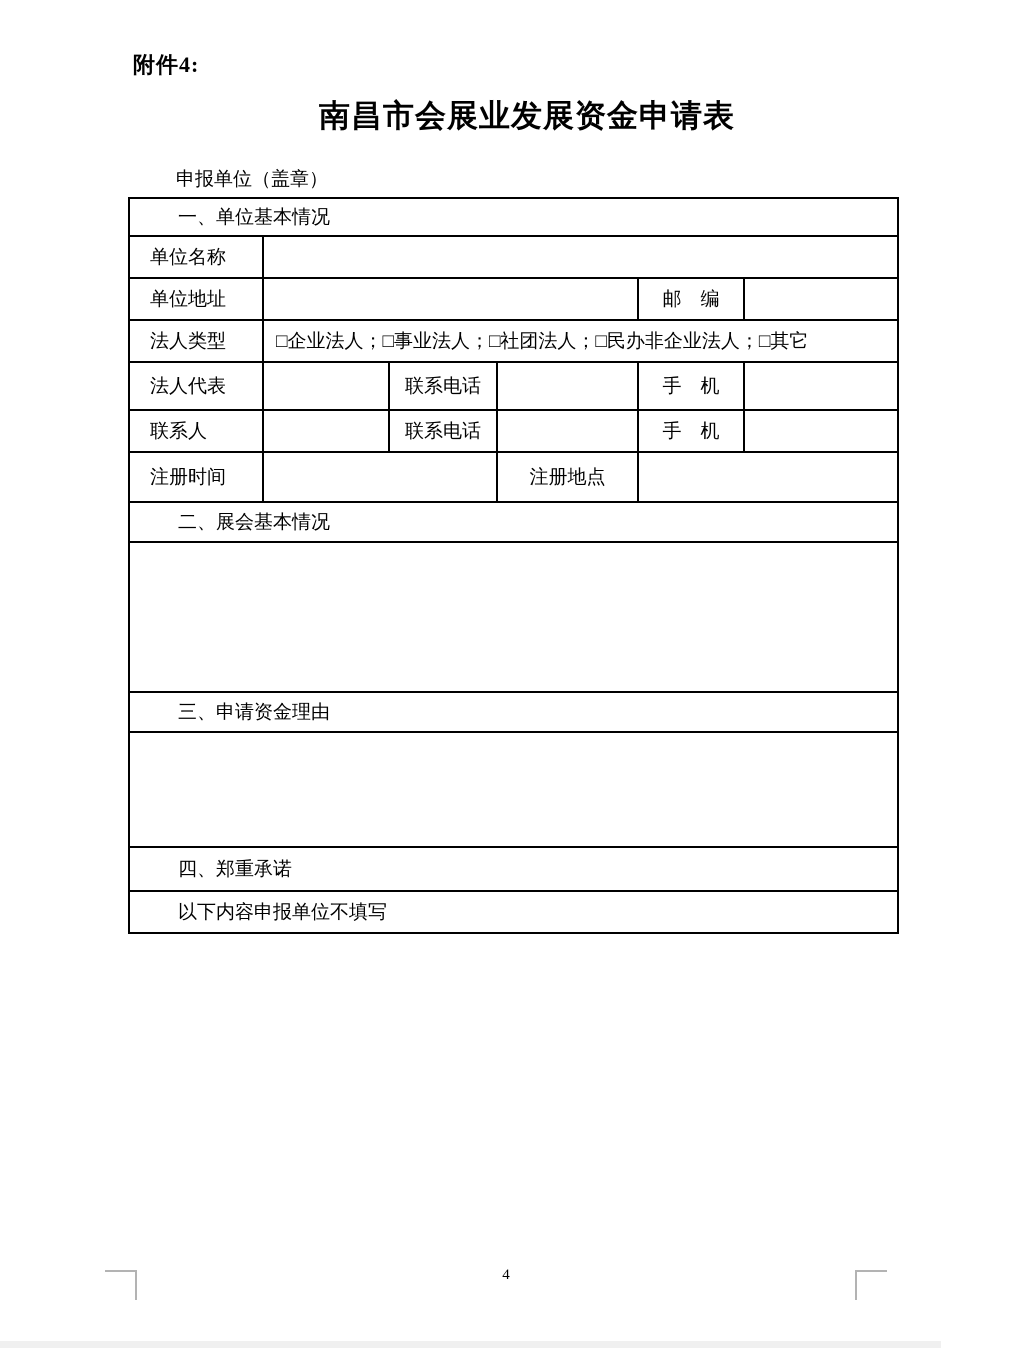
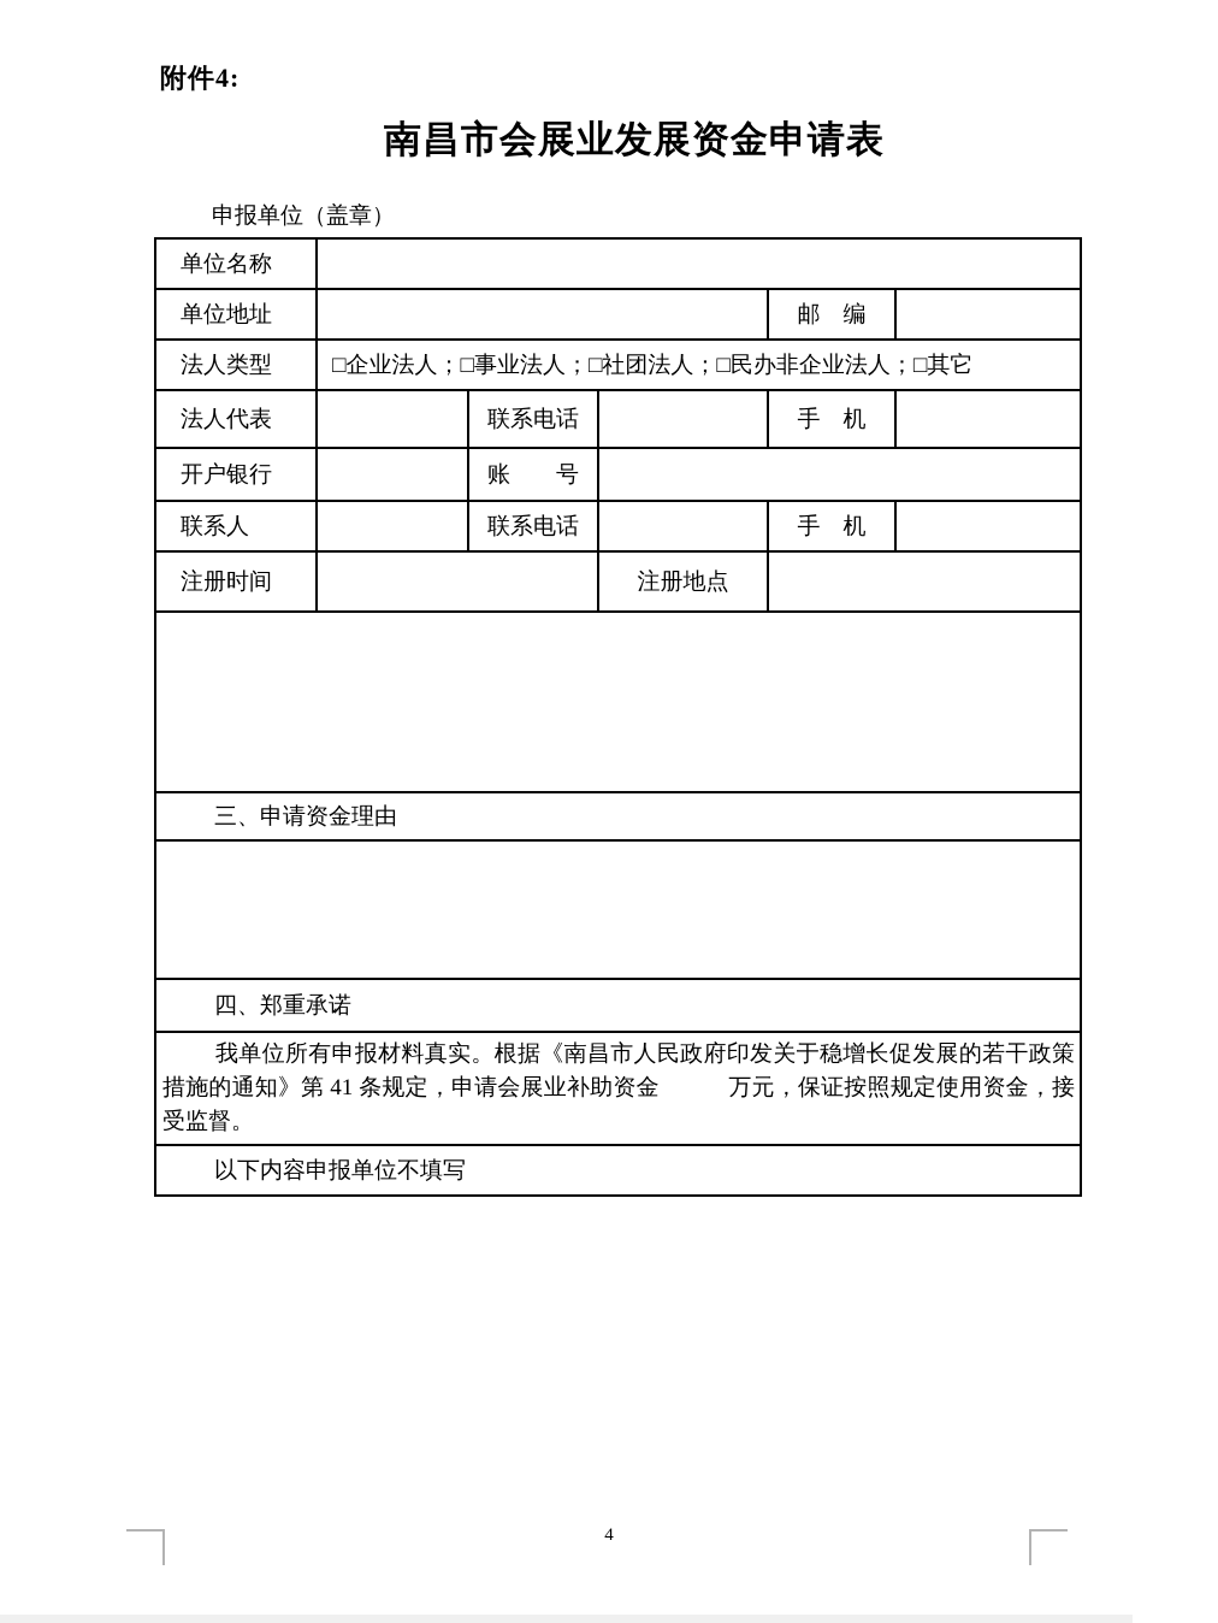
  附件4:
  南昌市会展业发展资金申请表
  申报单位（盖章）
- 一、单位基本情况
  单位名称
  单位地址		邮 编
  法人类型	□企业法人；□事业法人；□社团法人；□民办非企业法人；□其它
  法人代表		联系电话		手 机
+ 开户银行		账 号
  联系人		联系电话		手 机
  注册时间		注册地点
- 二、展会基本情况
  三、申请资金理由
  四、郑重承诺
+ 我单位所有申报材料真实。根据《南昌市人民政府印发关于稳增长促发展的若干政策措施的通知》第 41 条规定，申请会展业补助资金 万元，保证按照规定使用资金，接受监督。
  以下内容申报单位不填写
  4
